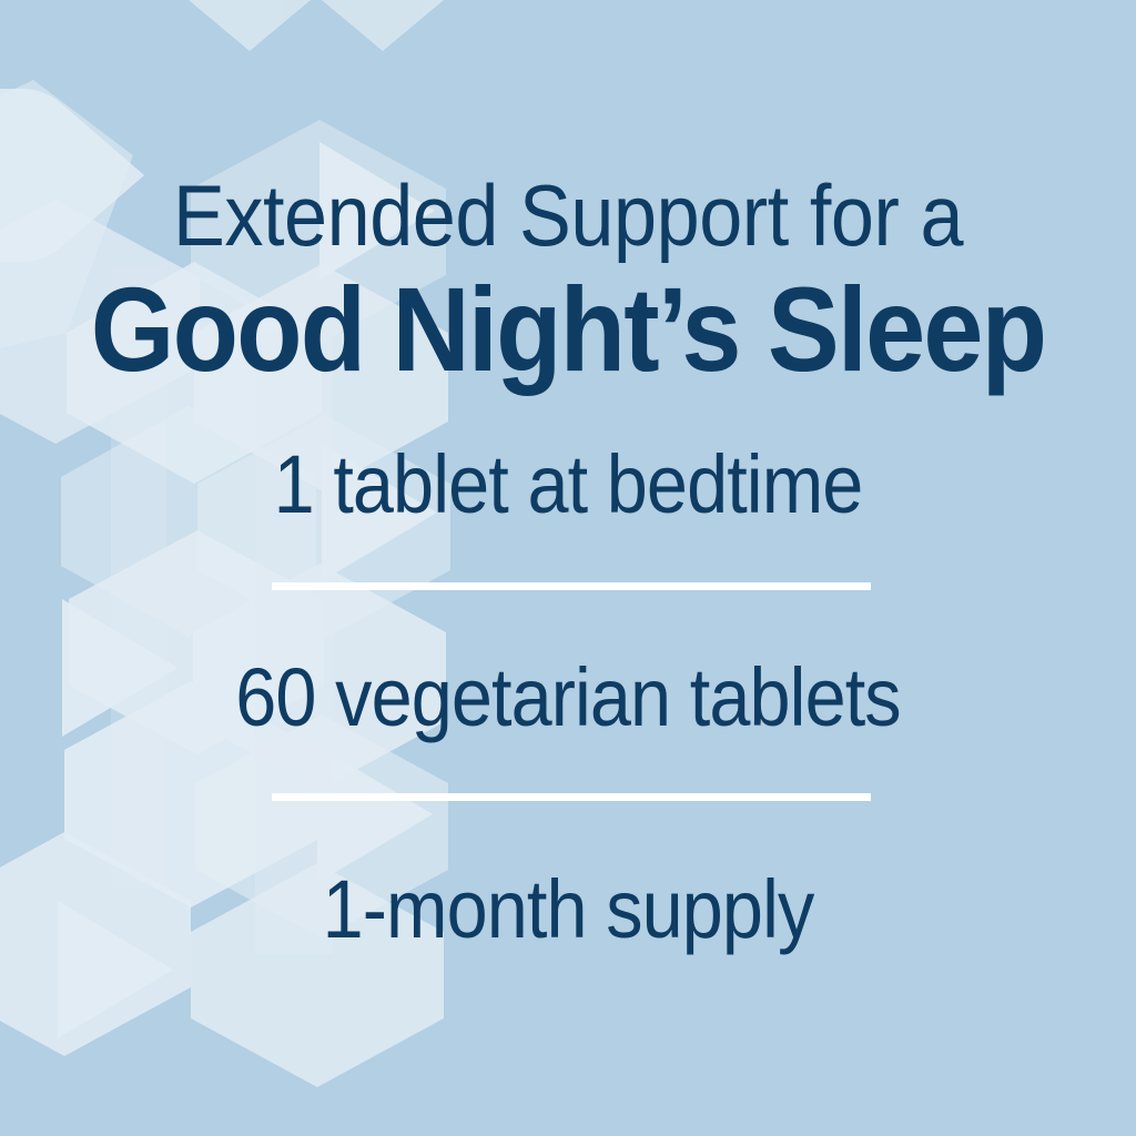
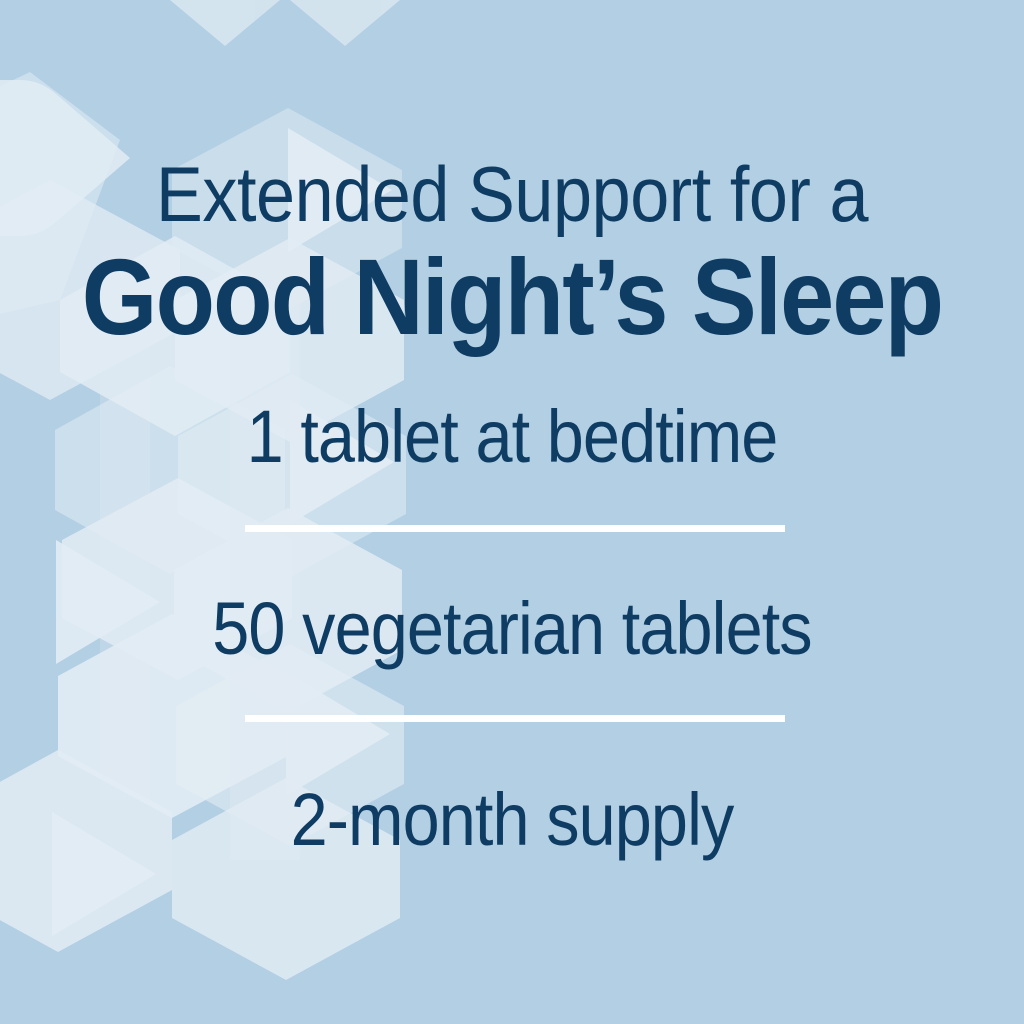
  Extended Support for a
  Good Night’s Sleep
  1 tablet at bedtime
- 60 vegetarian tablets
+ 50 vegetarian tablets
- 1-month supply
+ 2-month supply
